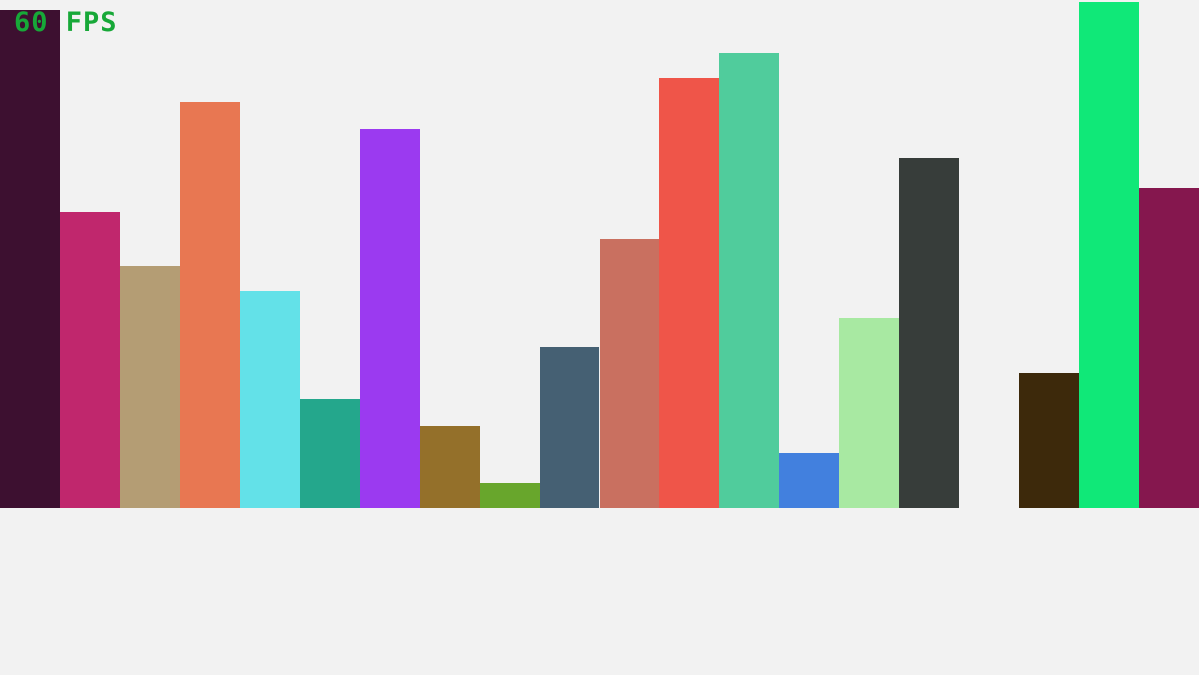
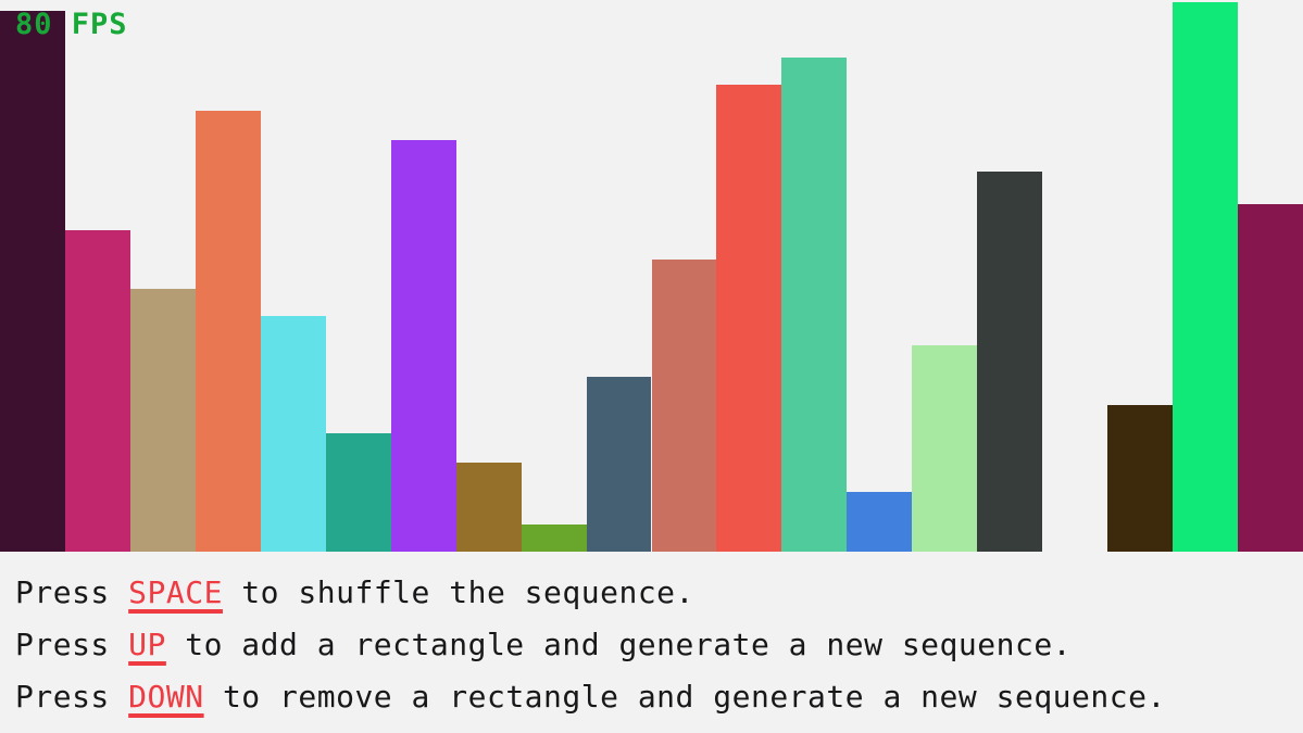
- 60 FPS
+ 80 FPS
+ Press SPACE to shuffle the sequence.
+ Press UP to add a rectangle and generate a new sequence.
+ Press DOWN to remove a rectangle and generate a new sequence.
